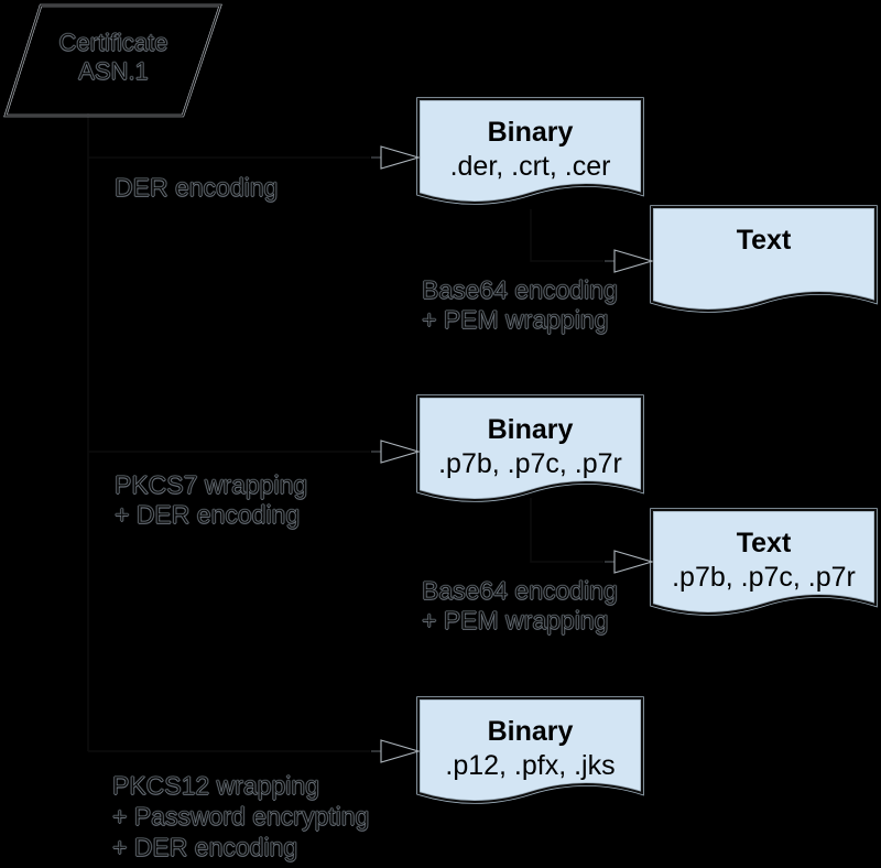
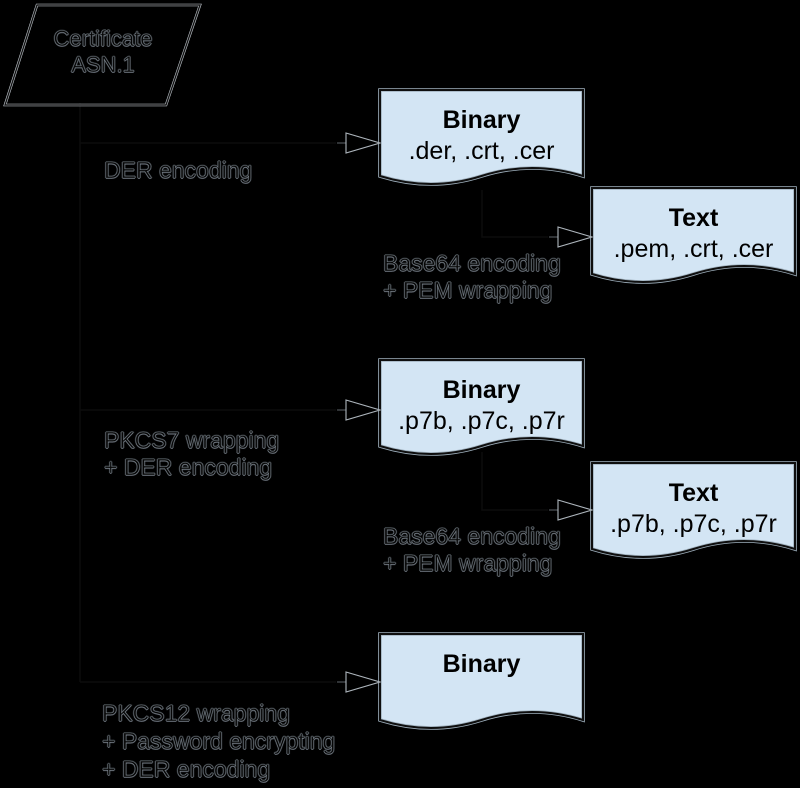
  Certificate
  ASN.1
  Binary
  .der, .crt, .cer
  Text
+ .pem, .crt, .cer
  Binary
  .p7b, .p7c, .p7r
  Text
  .p7b, .p7c, .p7r
  Binary
- .p12, .pfx, .jks
  DER encoding
  Base64 encoding
  + PEM wrapping
  PKCS7 wrapping
  + DER encoding
  Base64 encoding
  + PEM wrapping
  PKCS12 wrapping
  + Password encrypting
  + DER encoding
